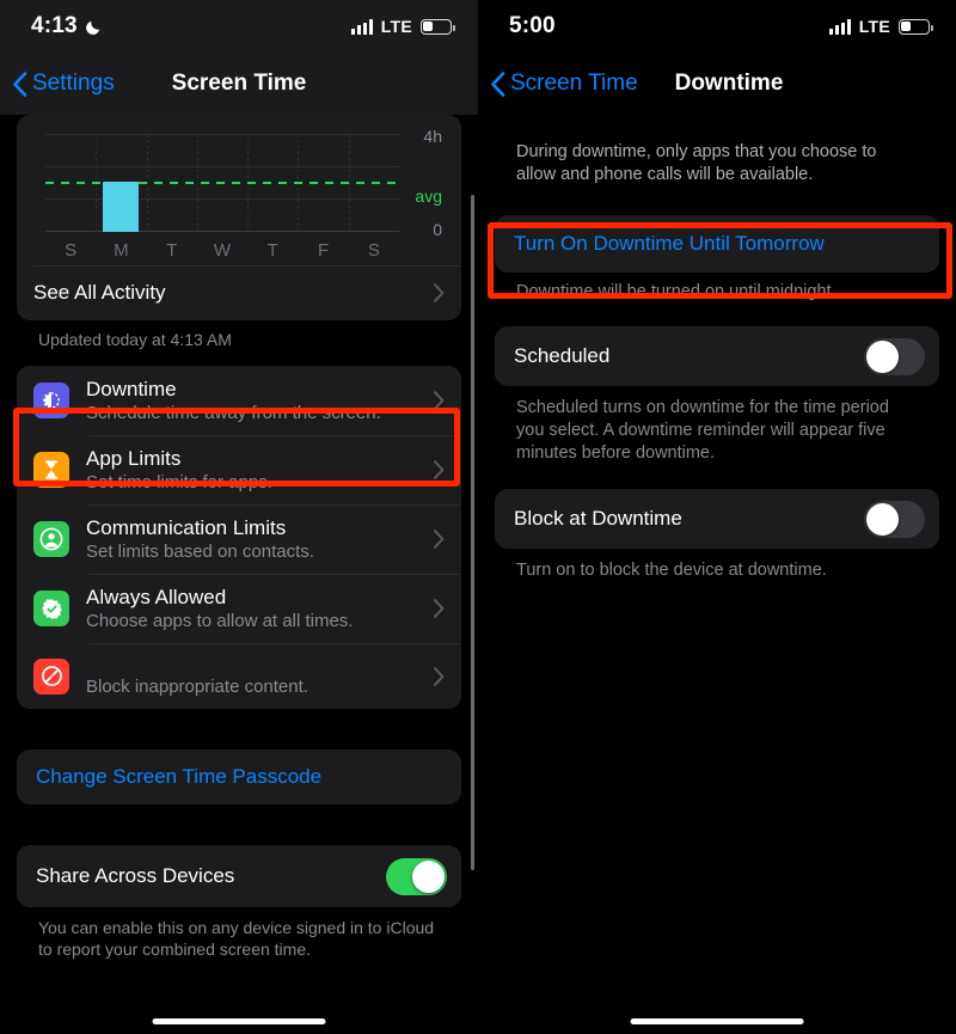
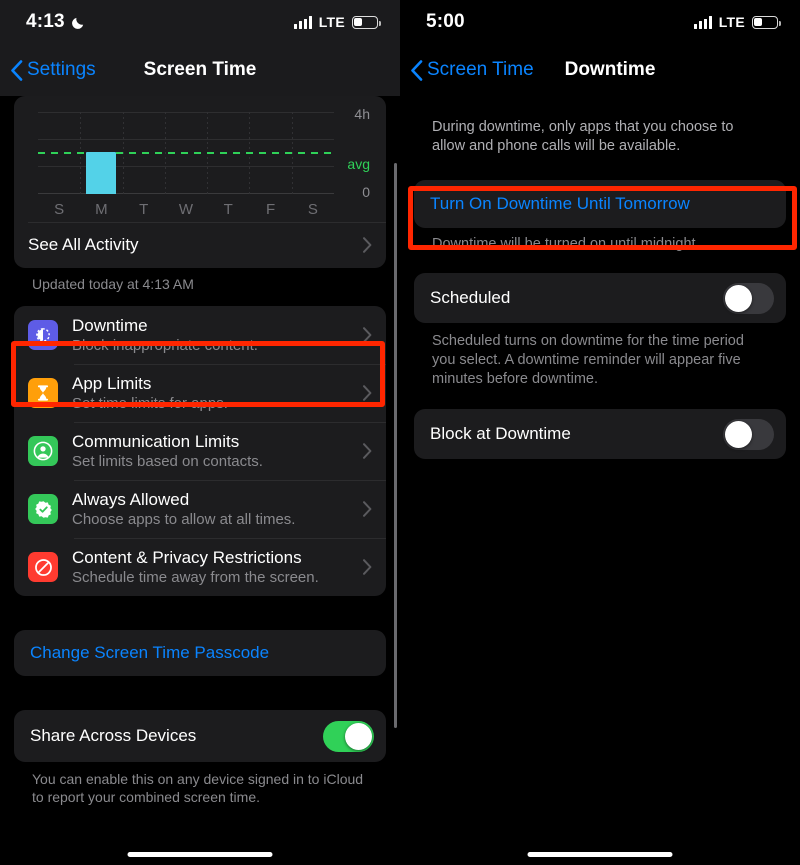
  4:13
  LTE
  Settings
  Screen Time
  4h
  0
  avg
  S
  M
  T
  W
  T
  F
  S
  See All Activity
  Updated today at 4:13 AM
  Downtime
- Schedule time away from the screen.
+ Block inappropriate content.
  App Limits
  Set time limits for apps.
  Communication Limits
  Set limits based on contacts.
  Always Allowed
  Choose apps to allow at all times.
+ Content & Privacy Restrictions
- Block inappropriate content.
+ Schedule time away from the screen.
  Change Screen Time Passcode
  Share Across Devices
  You can enable this on any device signed in to iCloud to report your combined screen time.
  5:00
  LTE
  Screen Time
  Downtime
  During downtime, only apps that you choose to allow and phone calls will be available.
  Turn On Downtime Until Tomorrow
  Downtime will be turned on until midnight.
  Scheduled
  Scheduled turns on downtime for the time period you select. A downtime reminder will appear five minutes before downtime.
  Block at Downtime
- Turn on to block the device at downtime.
